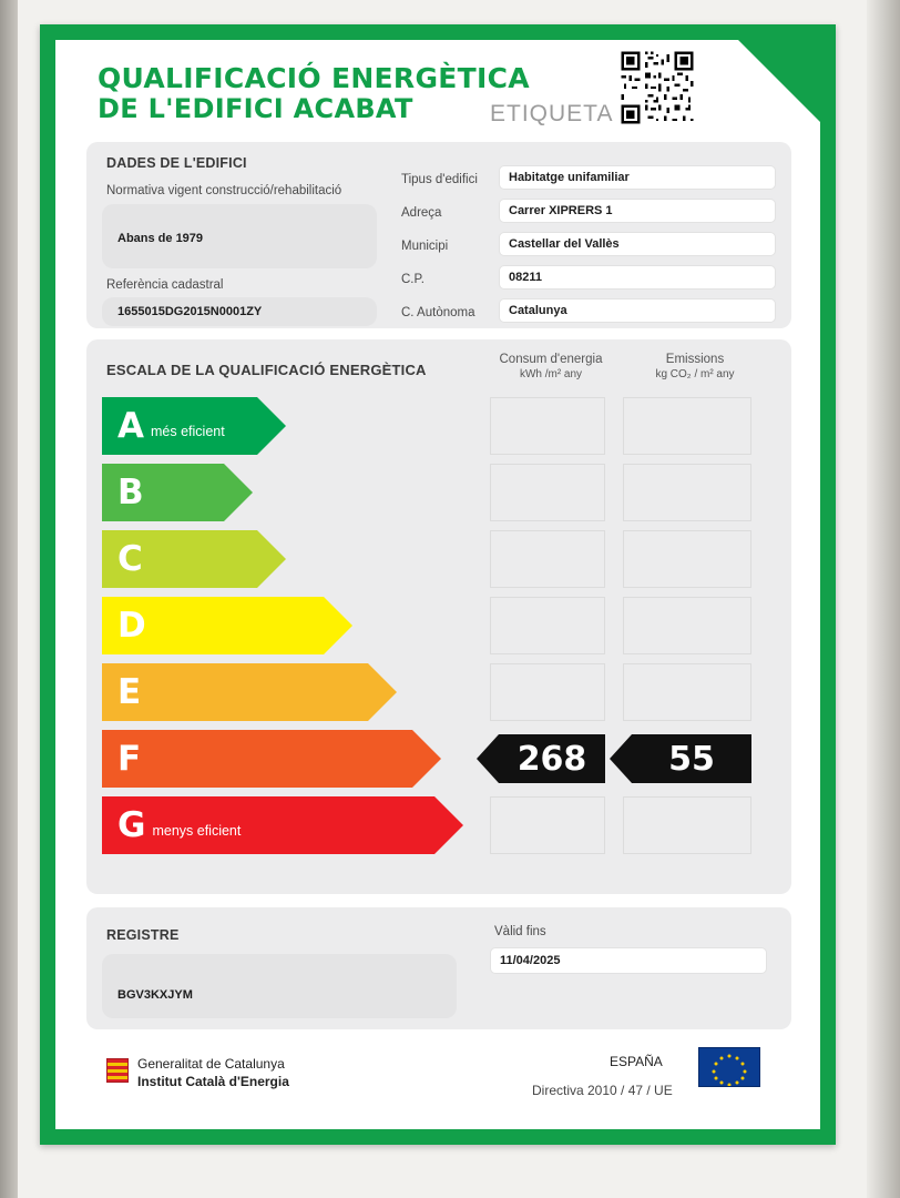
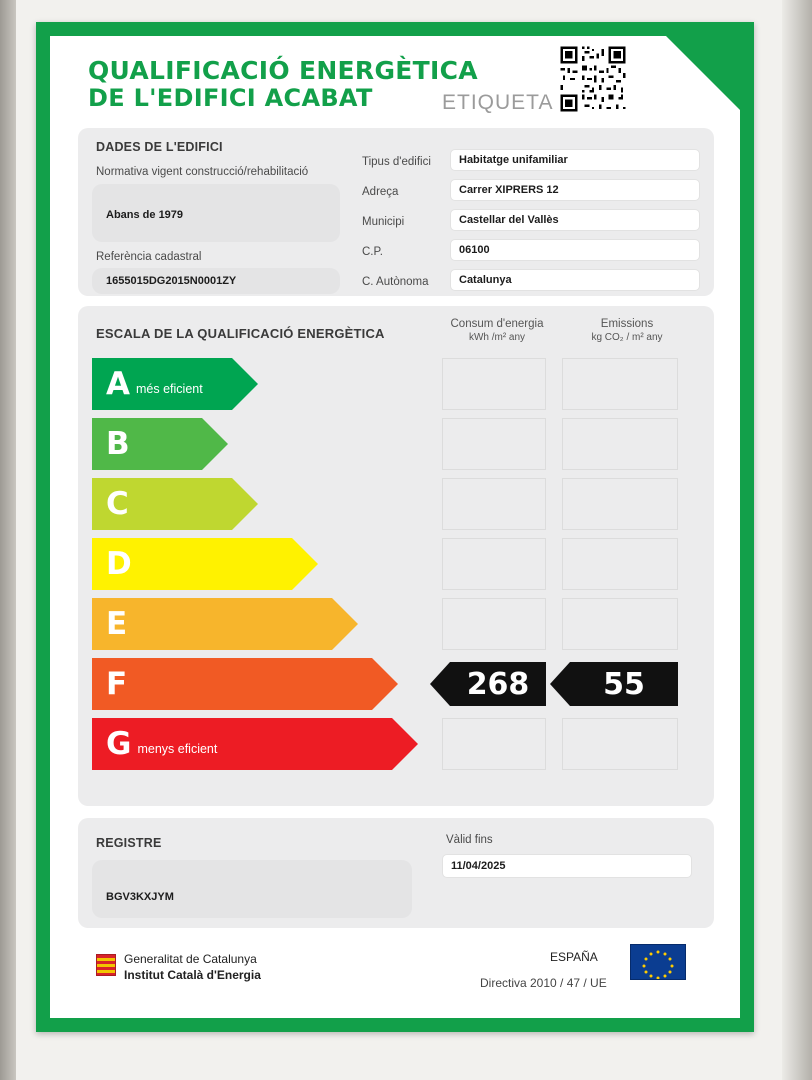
  QUALIFICACIÓ ENERGÈTICA
  DE L'EDIFICI ACABAT
  ETIQUETA
  DADES DE L'EDIFICI
  Normativa vigent construcció/rehabilitació
  Abans de 1979
  Referència cadastral
  1655015DG2015N0001ZY
  Tipus d'edifici
  Habitatge unifamiliar
  Adreça
- Carrer XIPRERS 1
+ Carrer XIPRERS 12
  Municipi
  Castellar del Vallès
  C.P.
- 08211
+ 06100
  C. Autònoma
  Catalunya
  ESCALA DE LA QUALIFICACIÓ ENERGÈTICA
  Consum d'energia
  kWh /m² any
  Emissions
  kg CO₂ / m² any
  A
  més eficient
  B
  C
  D
  E
  F
  268
  55
  G
  menys eficient
  REGISTRE
  BGV3KXJYM
  Vàlid fins
  11/04/2025
  Generalitat de Catalunya
  Institut Català d'Energia
  ESPAÑA
  Directiva 2010 / 47 / UE
